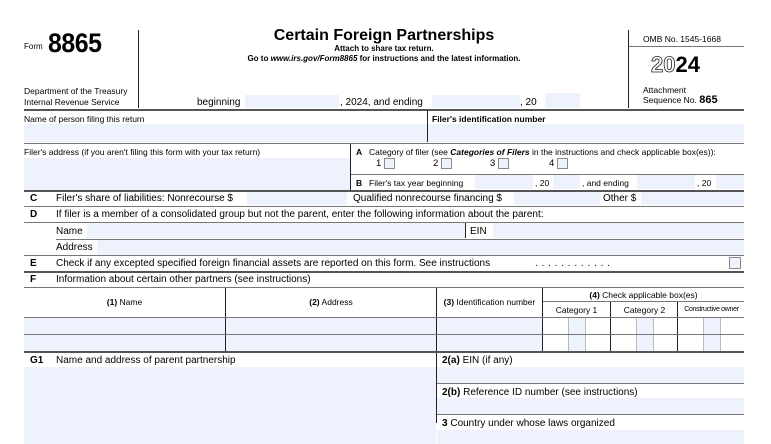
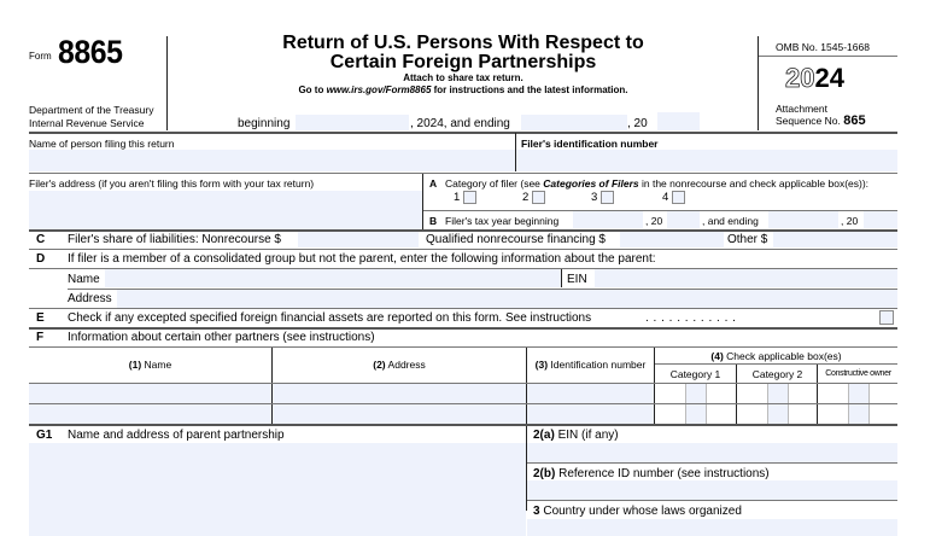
  Form
  8865
  Department of the Treasury
  Internal Revenue Service
+ Return of U.S. Persons With Respect to
  Certain Foreign Partnerships
  Attach to share tax return.
  Go to www.irs.gov/Form8865 for instructions and the latest information.
  beginning
  , 2024, and ending
  , 20
  OMB No. 1545-1668
  2024
  Attachment
  Sequence No. 865
  Name of person filing this return
  Filer's identification number
  Filer's address (if you aren't filing this form with your tax return)
  A
- Category of filer (see Categories of Filers in the instructions and check applicable box(es)):
+ Category of filer (see Categories of Filers in the nonrecourse and check applicable box(es)):
  1
  2
  3
  4
  B
  Filer's tax year beginning
  , 20
  , and ending
  , 20
  C
  Filer's share of liabilities: Nonrecourse $
  Qualified nonrecourse financing $
  Other $
  D
  If filer is a member of a consolidated group but not the parent, enter the following information about the parent:
  Name
  EIN
  Address
  E
  Check if any excepted specified foreign financial assets are reported on this form. See instructions
  . . . . . . . . . . . .
  F
  Information about certain other partners (see instructions)
  (1) Name
  (2) Address
  (3) Identification number
  (4) Check applicable box(es)
  Category 1
  Category 2
  G1
  Name and address of parent partnership
  2(a) EIN (if any)
  2(b) Reference ID number (see instructions)
  3 Country under whose laws organized
